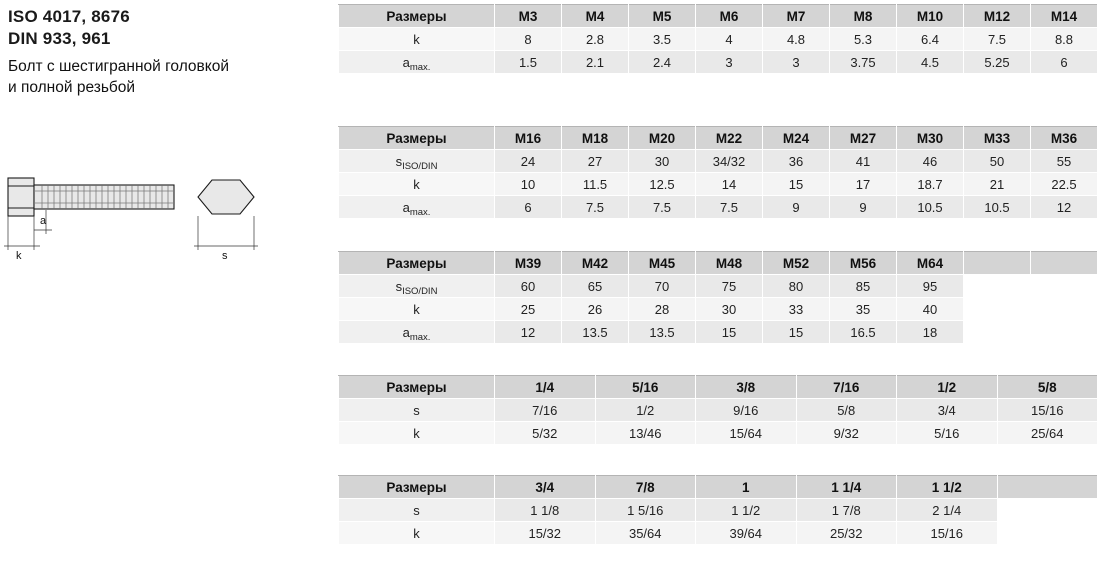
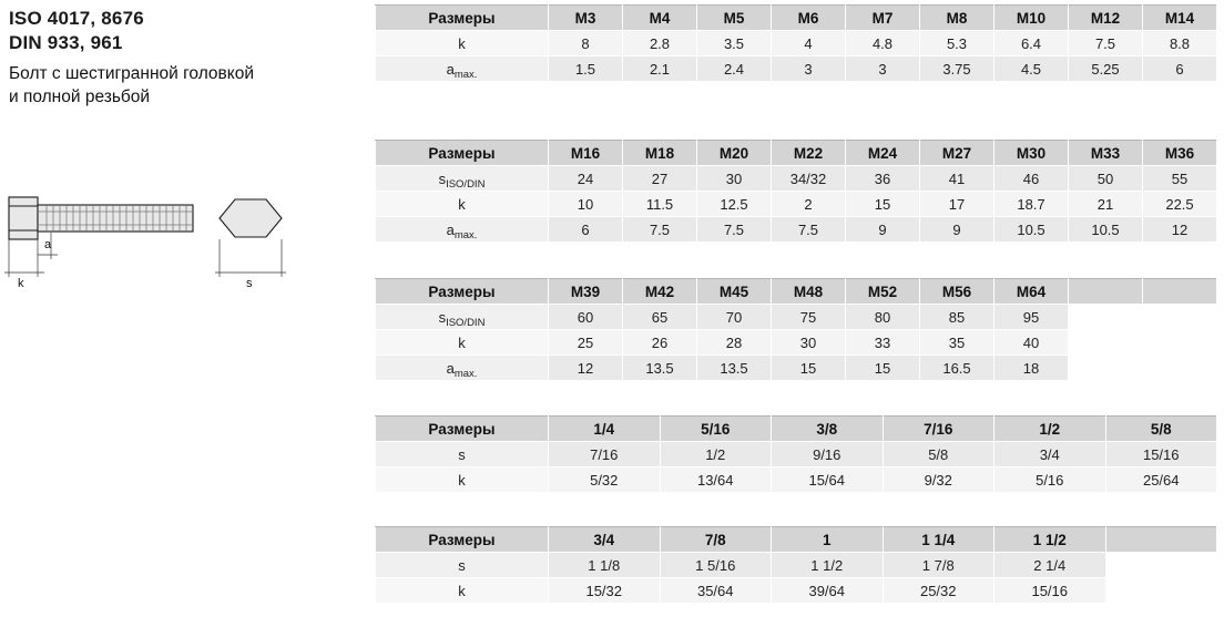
  ISO 4017, 8676
  DIN 933, 961
  Болт с шестигранной головкой
  и полной резьбой
  k
  a
  s
  Размеры	M3	M4	M5	M6	M7	M8	M10	M12	M14
  k	8	2.8	3.5	4	4.8	5.3	6.4	7.5	8.8
  amax.	1.5	2.1	2.4	3	3	3.75	4.5	5.25	6
  Размеры	M16	M18	M20	M22	M24	M27	M30	M33	M36
  sISO/DIN	24	27	30	34/32	36	41	46	50	55
- k	10	11.5	12.5	14	15	17	18.7	21	22.5
+ k	10	11.5	12.5	2	15	17	18.7	21	22.5
  amax.	6	7.5	7.5	7.5	9	9	10.5	10.5	12
  Размеры	M39	M42	M45	M48	M52	M56	M64
  sISO/DIN	60	65	70	75	80	85	95
  k	25	26	28	30	33	35	40
  amax.	12	13.5	13.5	15	15	16.5	18
  Размеры	1/4	5/16	3/8	7/16	1/2	5/8
  s	7/16	1/2	9/16	5/8	3/4	15/16
- k	5/32	13/46	15/64	9/32	5/16	25/64
+ k	5/32	13/64	15/64	9/32	5/16	25/64
  Размеры	3/4	7/8	1	1 1/4	1 1/2
  s	1 1/8	1 5/16	1 1/2	1 7/8	2 1/4
  k	15/32	35/64	39/64	25/32	15/16
